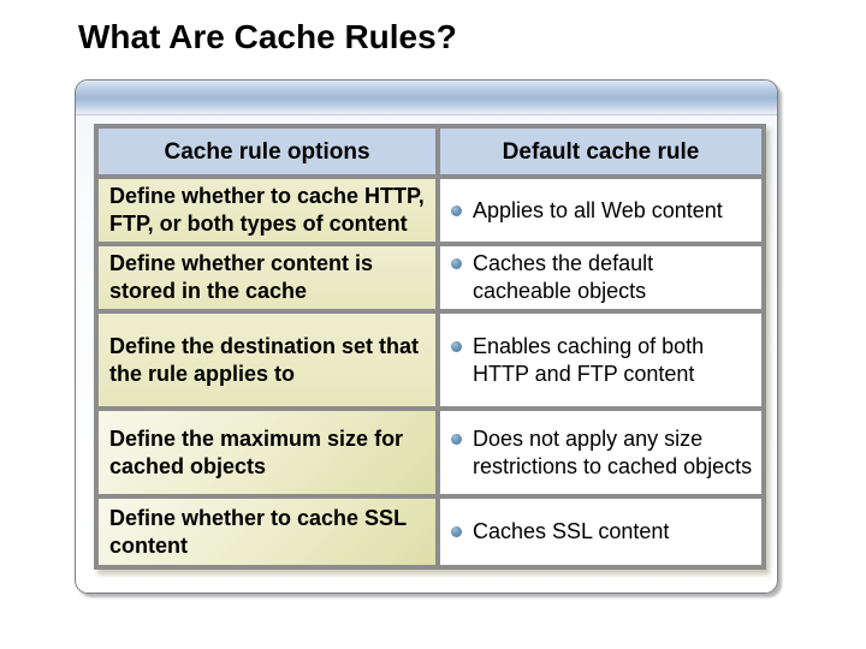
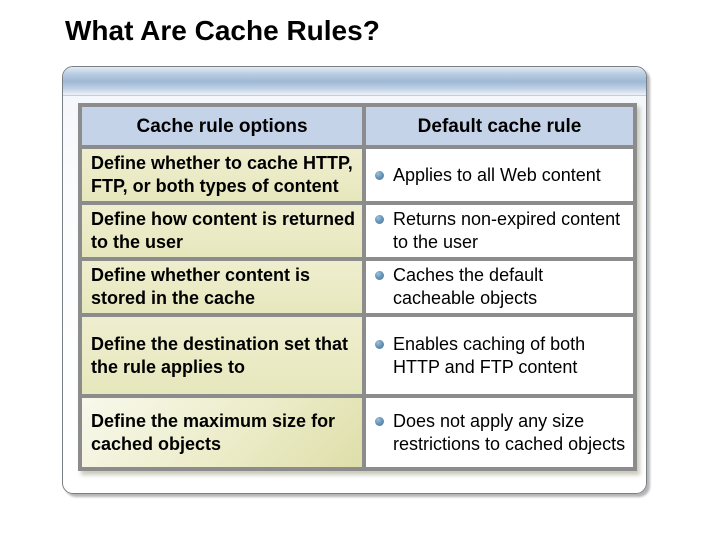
  What Are Cache Rules?
  Cache rule options	Default cache rule
  Define whether to cache HTTP, FTP, or both types of content	Applies to all Web content
+ Define how content is returned to the user	Returns non-expired content to the user
  Define whether content is stored in the cache	Caches the default cacheable objects
  Define the destination set that the rule applies to	Enables caching of both HTTP and FTP content
  Define the maximum size for cached objects	Does not apply any size restrictions to cached objects
- Define whether to cache SSL content	Caches SSL content
